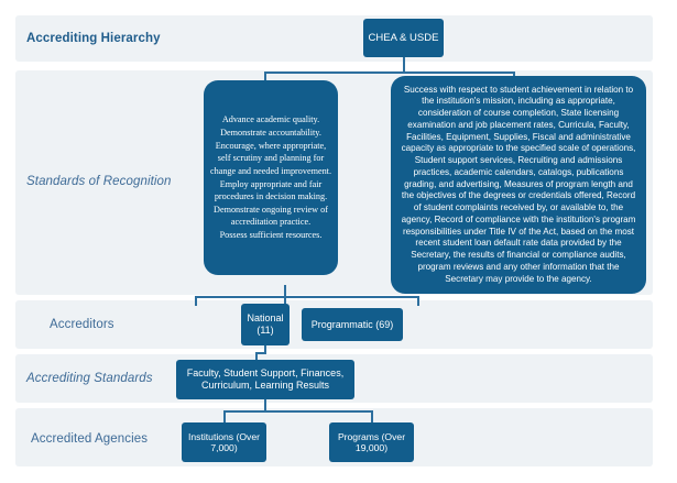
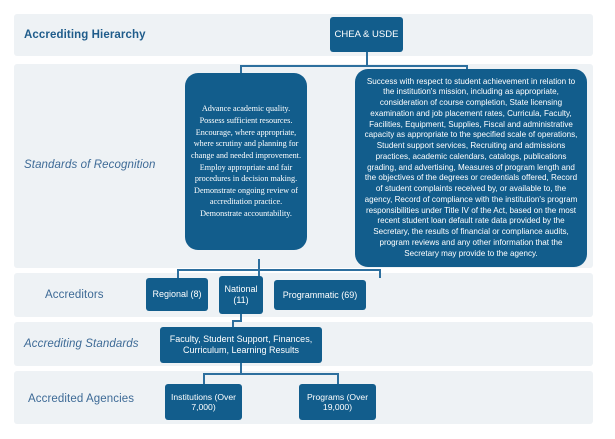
  Accrediting Hierarchy
  Standards of Recognition
  Accreditors
  Accrediting Standards
  Accredited Agencies
  CHEA & USDE
  Advance academic quality.
- Demonstrate accountability.
+ Possess sufficient resources.
- Encourage, where appropriate, self scrutiny and planning for change and needed improvement.
+ Encourage, where appropriate, where scrutiny and planning for change and needed improvement.
  Employ appropriate and fair procedures in decision making.
  Demonstrate ongoing review of accreditation practice.
- Possess sufficient resources.
+ Demonstrate accountability.
  Success with respect to student achievement in relation to the institution's mission, including as appropriate, consideration of course completion, State licensing examination and job placement rates, Curricula, Faculty, Facilities, Equipment, Supplies, Fiscal and administrative capacity as appropriate to the specified scale of operations, Student support services, Recruiting and admissions practices, academic calendars, catalogs, publications grading, and advertising, Measures of program length and the objectives of the degrees or credentials offered, Record of student complaints received by, or available to, the agency, Record of compliance with the institution's program responsibilities under Title IV of the Act, based on the most recent student loan default rate data provided by the Secretary, the results of financial or compliance audits, program reviews and any other information that the Secretary may provide to the agency.
+ Regional (8)
  National (11)
  Programmatic (69)
  Faculty, Student Support, Finances, Curriculum, Learning Results
  Institutions (Over 7,000)
  Programs (Over 19,000)
